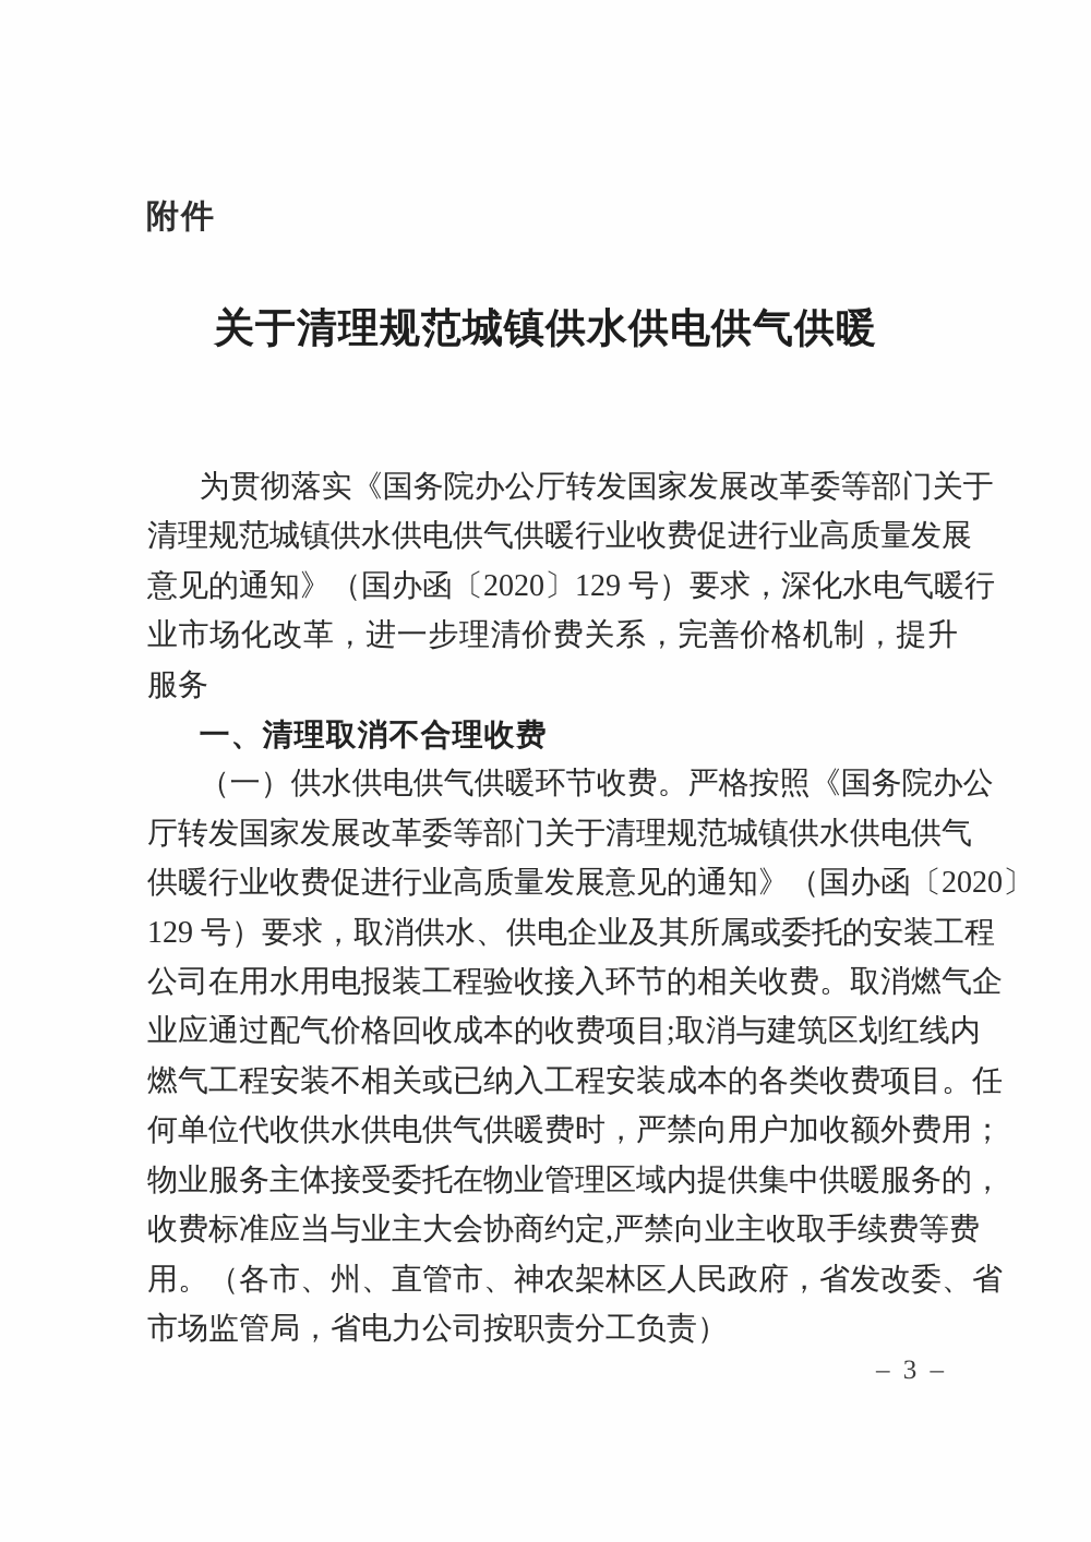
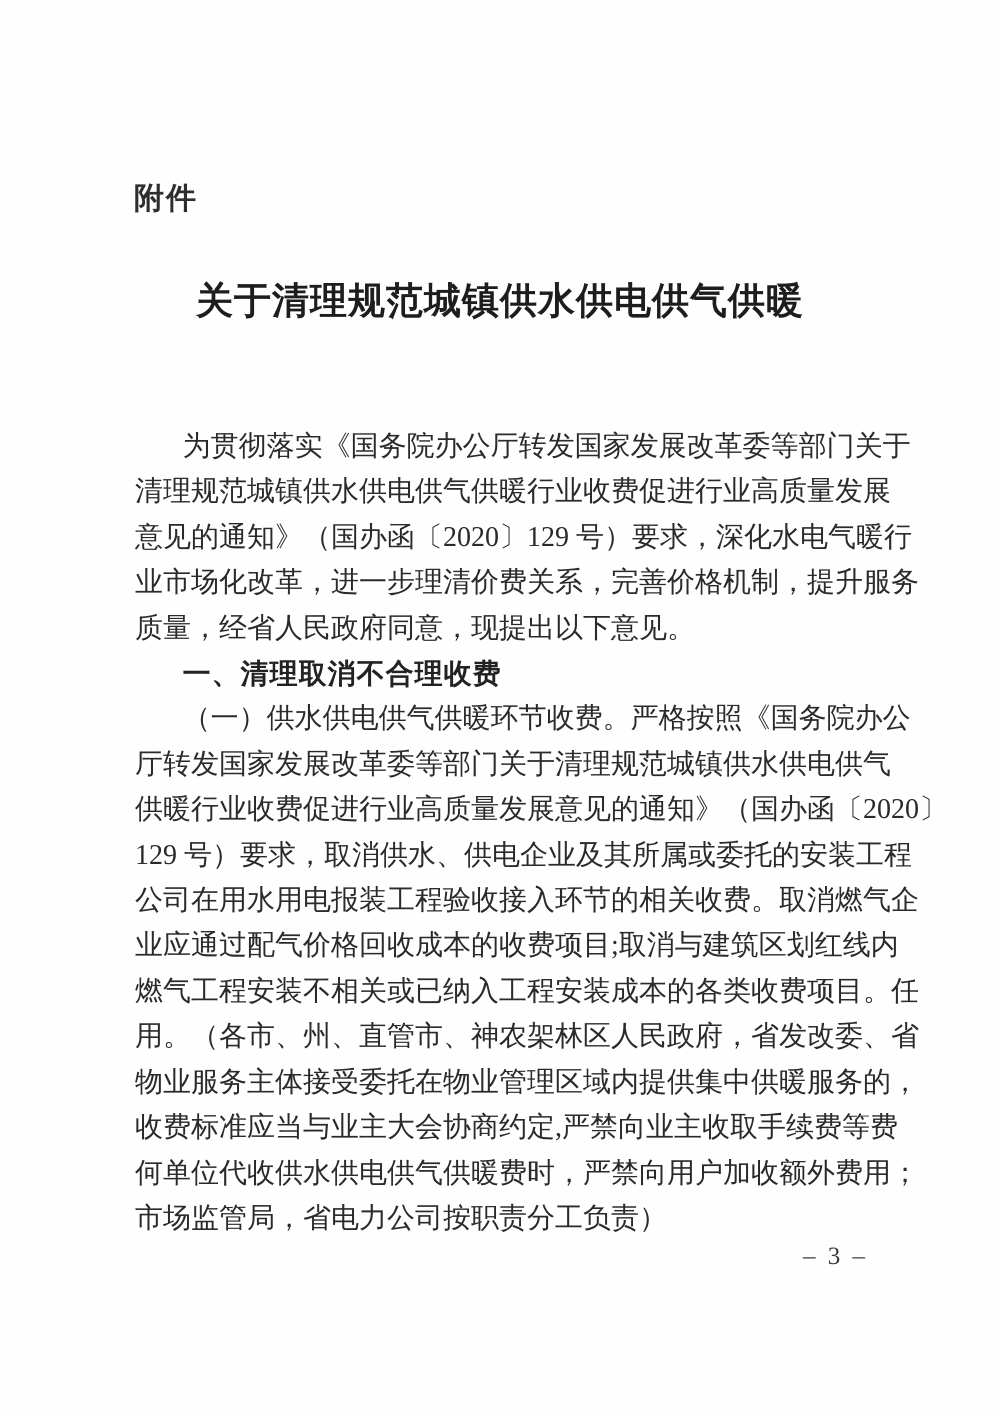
  附件
  关于清理规范城镇供水供电供气供暖
  为贯彻落实《国务院办公厅转发国家发展改革委等部门关于
  清理规范城镇供水供电供气供暖行业收费促进行业高质量发展
  意见的通知》（国办函〔2020〕129 号）要求，深化水电气暖行
  业市场化改革，进一步理清价费关系，完善价格机制，提升服务
+ 质量，经省人民政府同意，现提出以下意见。
  一、清理取消不合理收费
  （一）供水供电供气供暖环节收费。严格按照《国务院办公
  厅转发国家发展改革委等部门关于清理规范城镇供水供电供气
  供暖行业收费促进行业高质量发展意见的通知》（国办函〔2020〕
  129 号）要求，取消供水、供电企业及其所属或委托的安装工程
  公司在用水用电报装工程验收接入环节的相关收费。取消燃气企
  业应通过配气价格回收成本的收费项目;取消与建筑区划红线内
  燃气工程安装不相关或已纳入工程安装成本的各类收费项目。任
- 何单位代收供水供电供气供暖费时，严禁向用户加收额外费用；
+ 用。（各市、州、直管市、神农架林区人民政府，省发改委、省
  物业服务主体接受委托在物业管理区域内提供集中供暖服务的，
  收费标准应当与业主大会协商约定,严禁向业主收取手续费等费
- 用。（各市、州、直管市、神农架林区人民政府，省发改委、省
+ 何单位代收供水供电供气供暖费时，严禁向用户加收额外费用；
  市场监管局，省电力公司按职责分工负责）
  – 3 –
